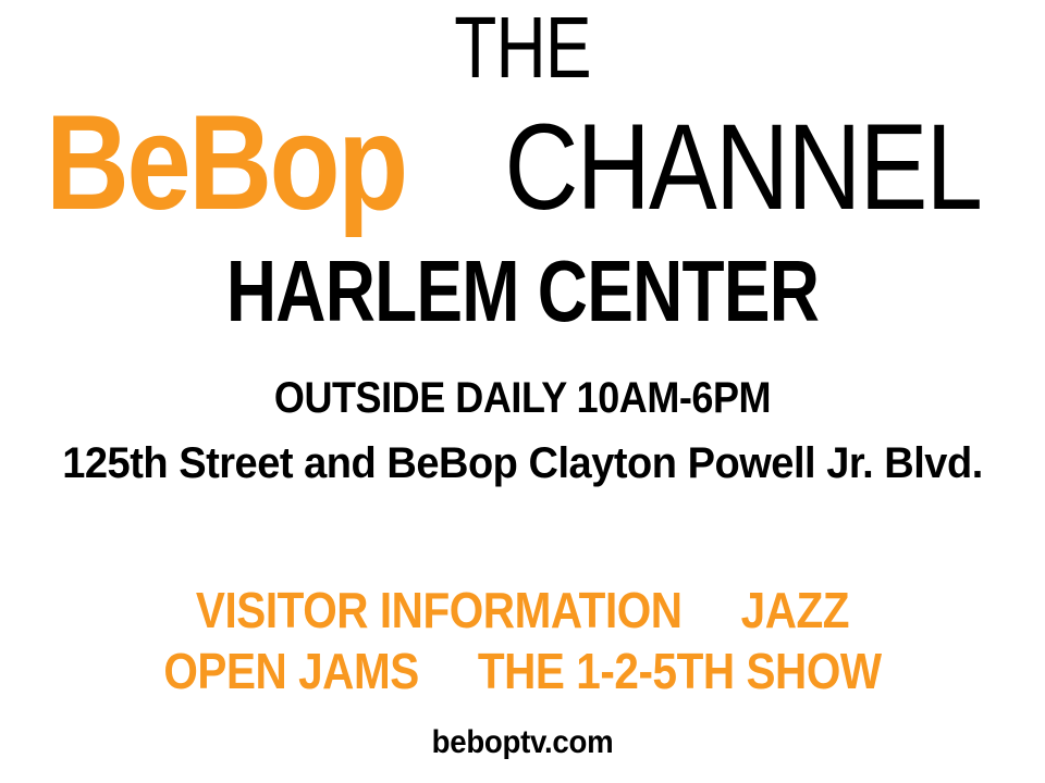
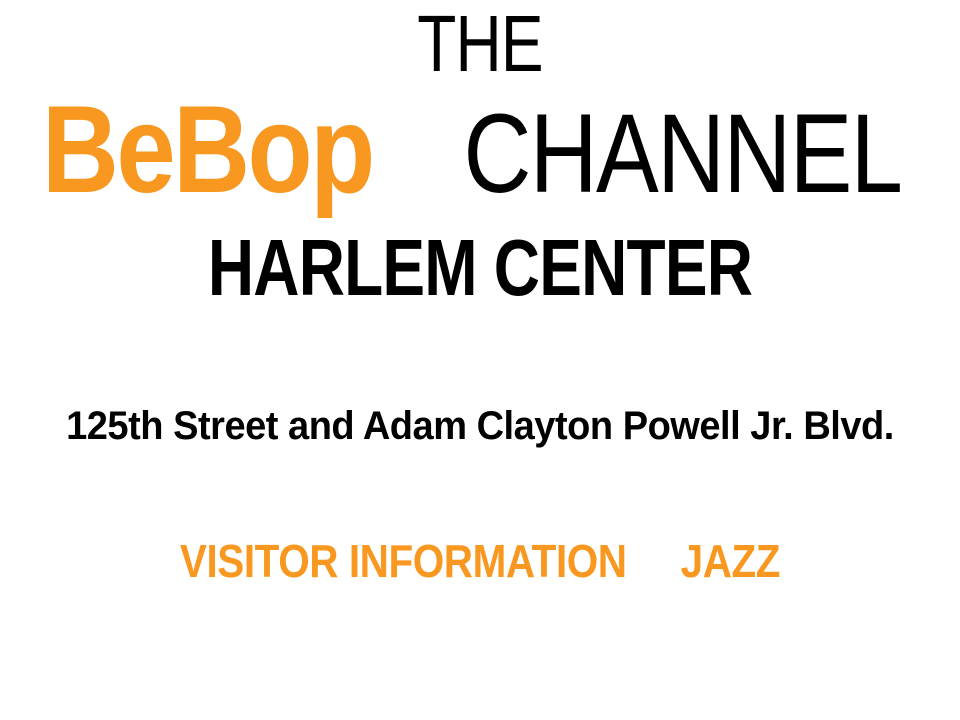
  THE
  BeBop CHANNEL
  HARLEM CENTER
- OUTSIDE DAILY 10AM-6PM
- 125th Street and BeBop Clayton Powell Jr. Blvd.
+ 125th Street and Adam Clayton Powell Jr. Blvd.
  VISITOR INFORMATION JAZZ
- OPEN JAMS THE 1-2-5TH SHOW
- beboptv.com
